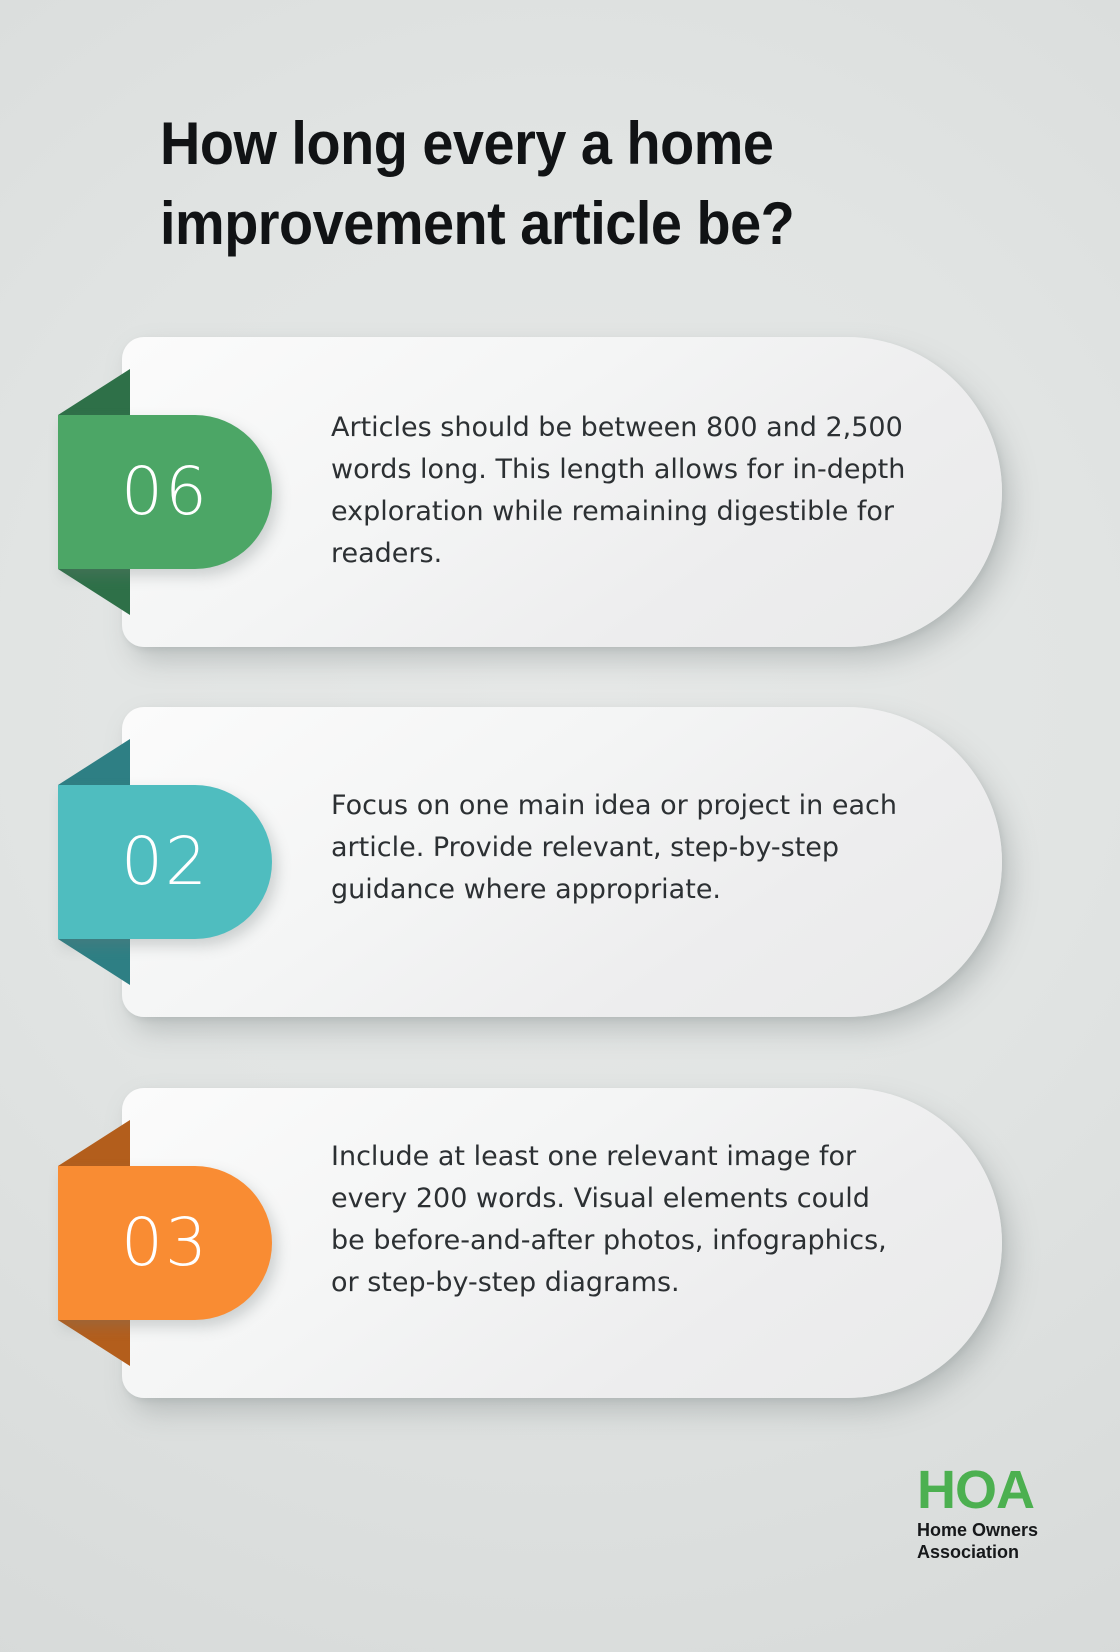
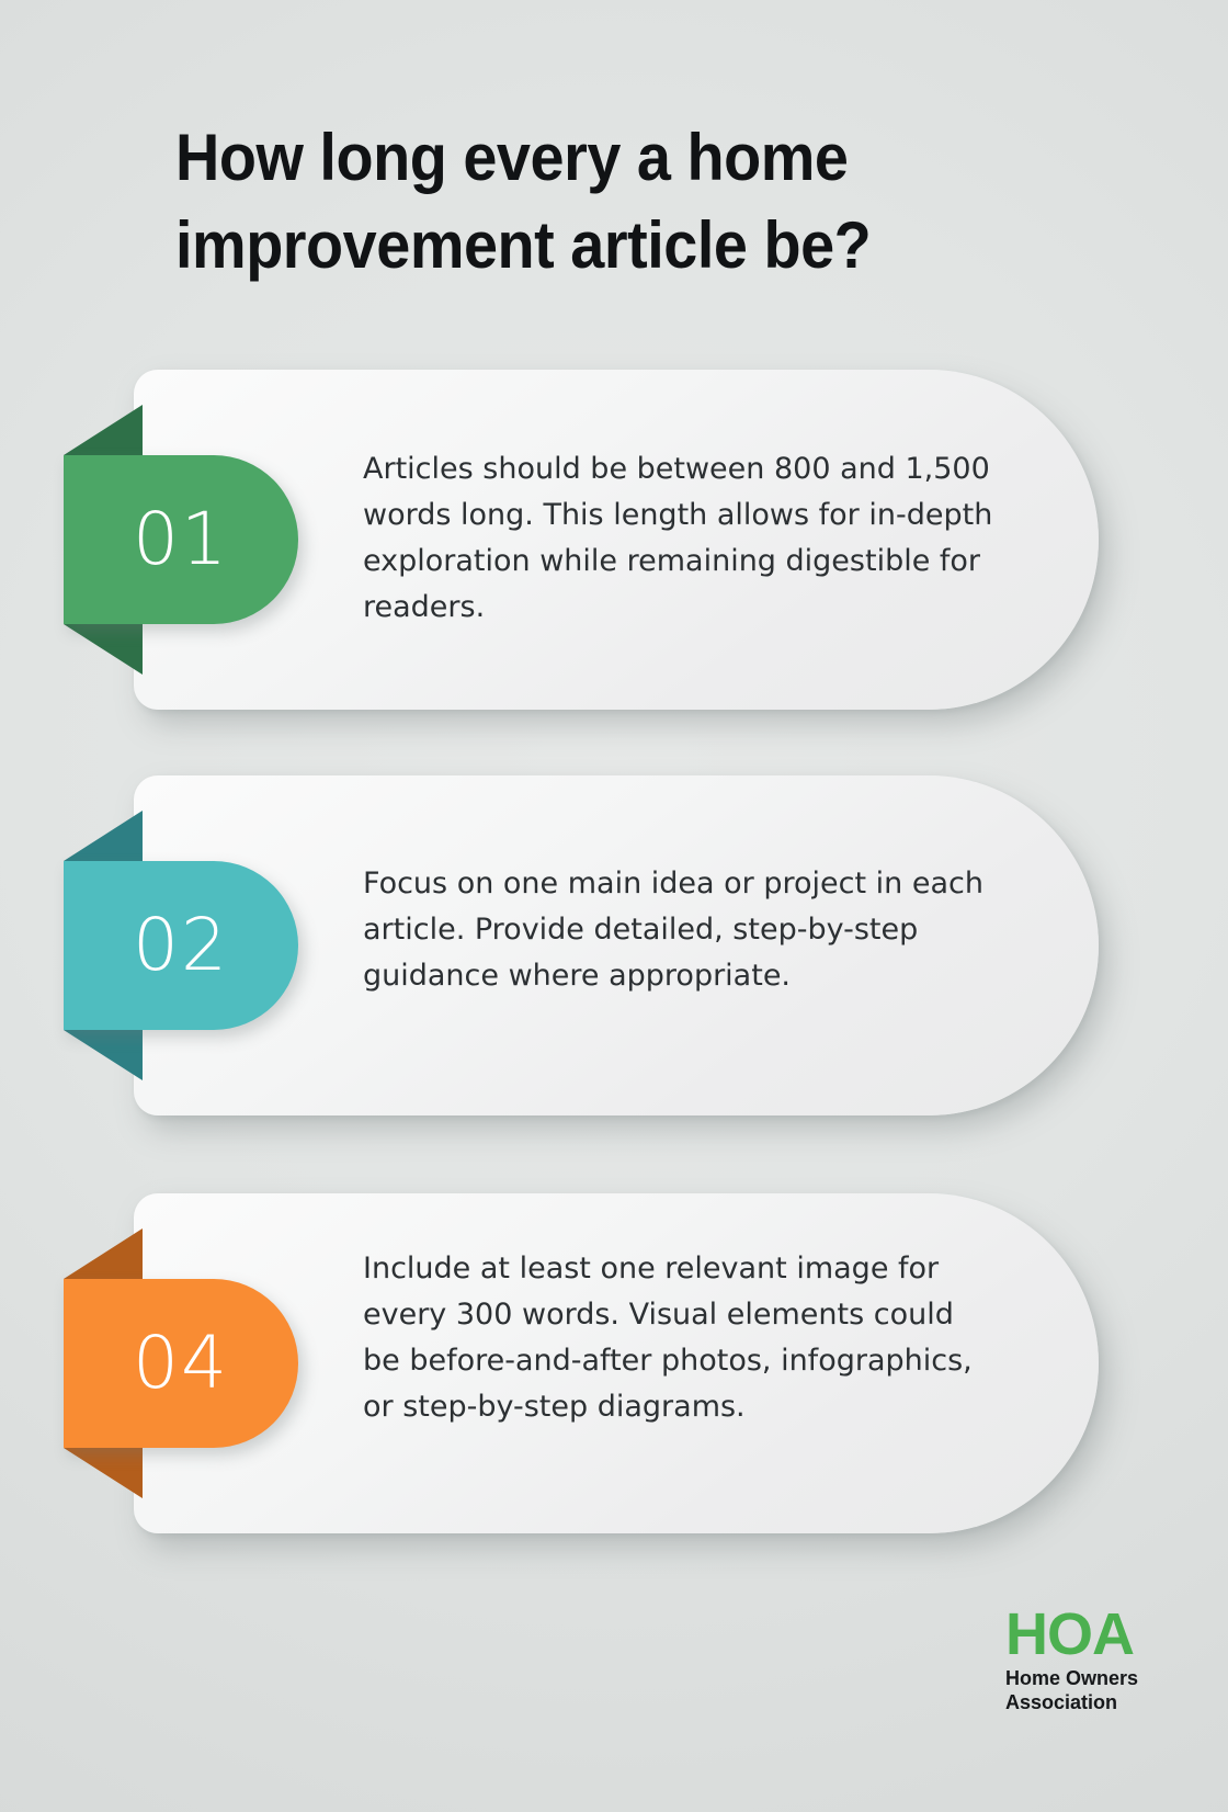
  How long every a home improvement article be?
- 06
+ 01
- Articles should be between 800 and 2,500 words long. This length allows for in-depth exploration while remaining digestible for readers.
+ Articles should be between 800 and 1,500 words long. This length allows for in-depth exploration while remaining digestible for readers.
  02
- Focus on one main idea or project in each article. Provide relevant, step-by-step guidance where appropriate.
+ Focus on one main idea or project in each article. Provide detailed, step-by-step guidance where appropriate.
- 03
+ 04
- Include at least one relevant image for every 200 words. Visual elements could be before-and-after photos, infographics, or step-by-step diagrams.
+ Include at least one relevant image for every 300 words. Visual elements could be before-and-after photos, infographics, or step-by-step diagrams.
  HOA
  Home Owners
  Association
